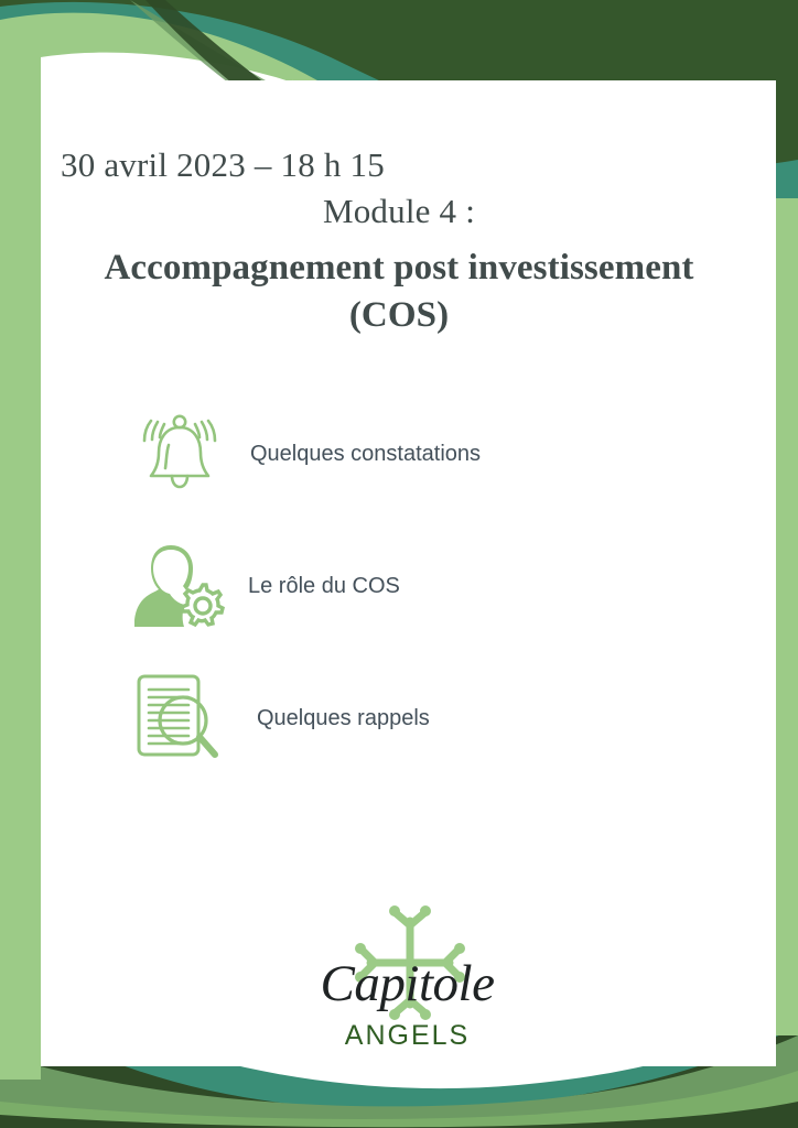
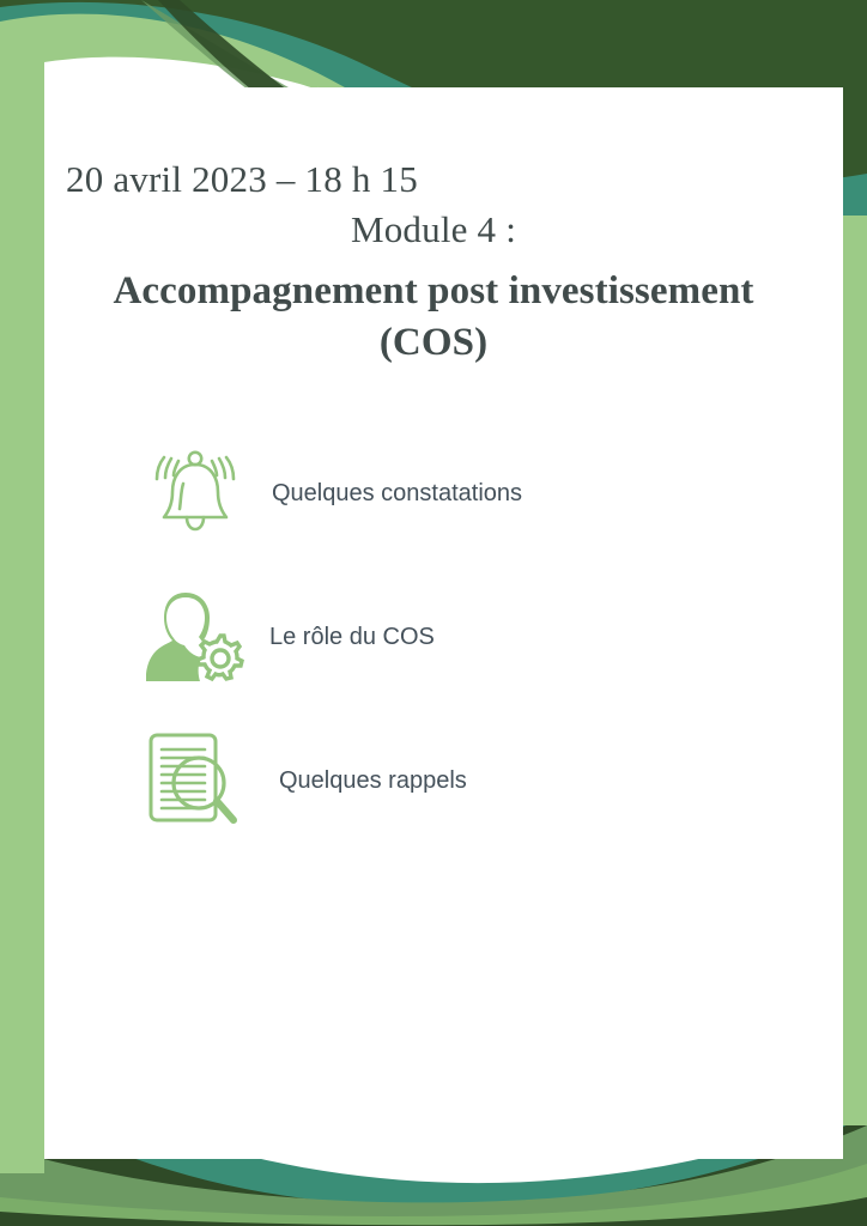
- 30 avril 2023 – 18 h 15
+ 20 avril 2023 – 18 h 15
  Module 4 :
  Accompagnement post investissement
  (COS)
  Quelques constatations
  Le rôle du COS
  Quelques rappels
- Capitole
- ANGELS
